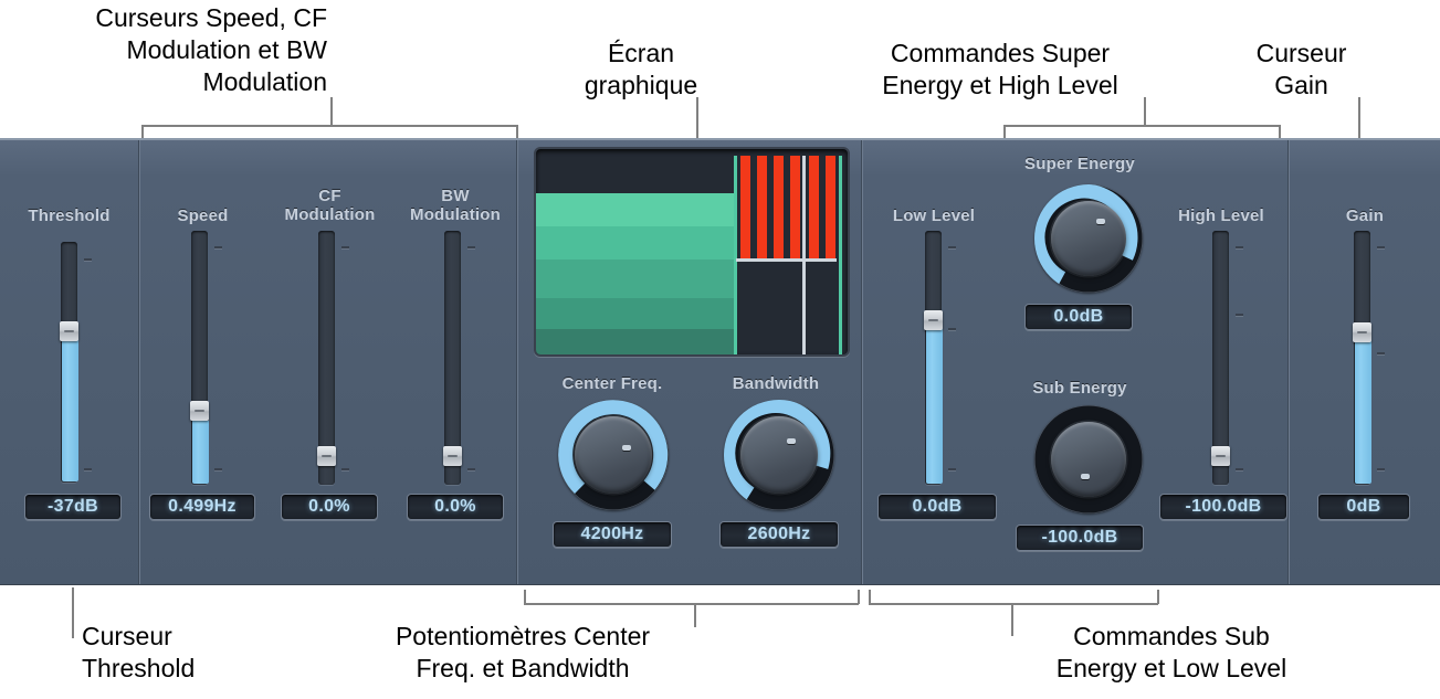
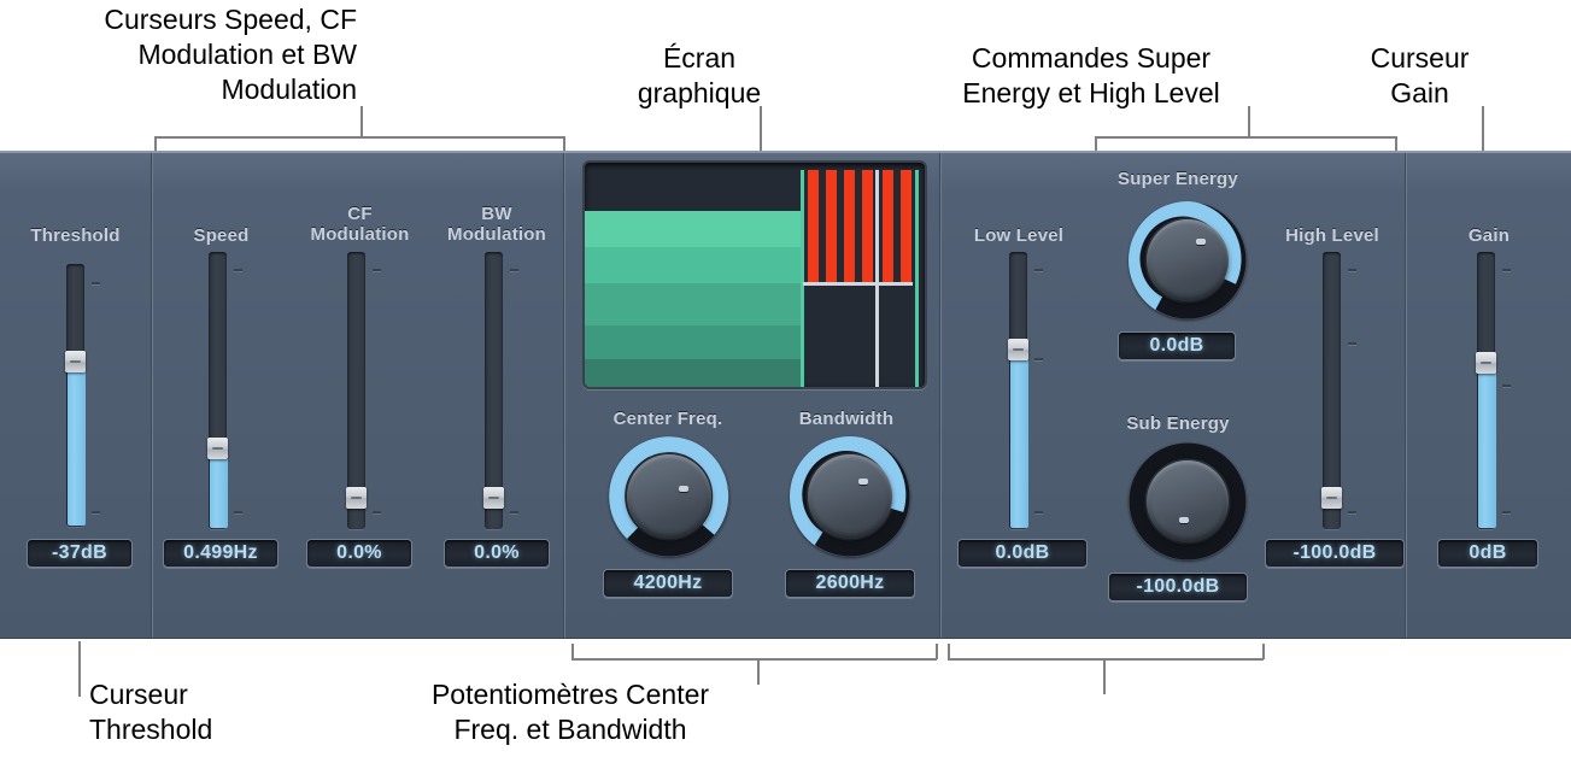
  Curseurs Speed, CF
  Modulation et BW
  Modulation
  Écran
  graphique
  Commandes Super
  Energy et High Level
  Curseur
  Gain
  Curseur
  Threshold
  Potentiomètres Center
  Freq. et Bandwidth
- Commandes Sub
- Energy et Low Level
  Threshold
  -37dB
  Speed
  0.499Hz
  CF
  Modulation
  0.0%
  BW
  Modulation
  0.0%
  Center Freq.
  4200Hz
  Bandwidth
  2600Hz
  Low Level
  0.0dB
  Super Energy
  0.0dB
  Sub Energy
  -100.0dB
  High Level
  -100.0dB
  Gain
  0dB
